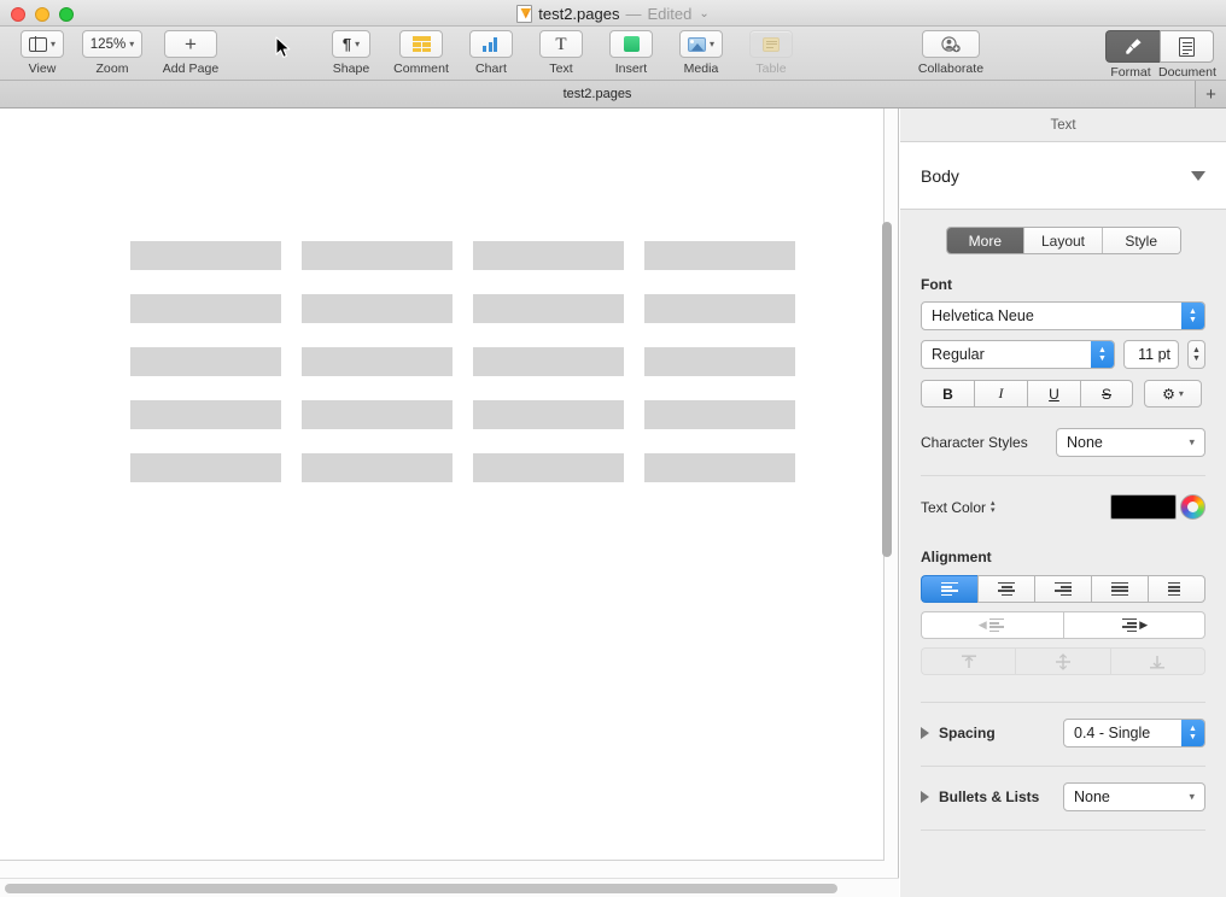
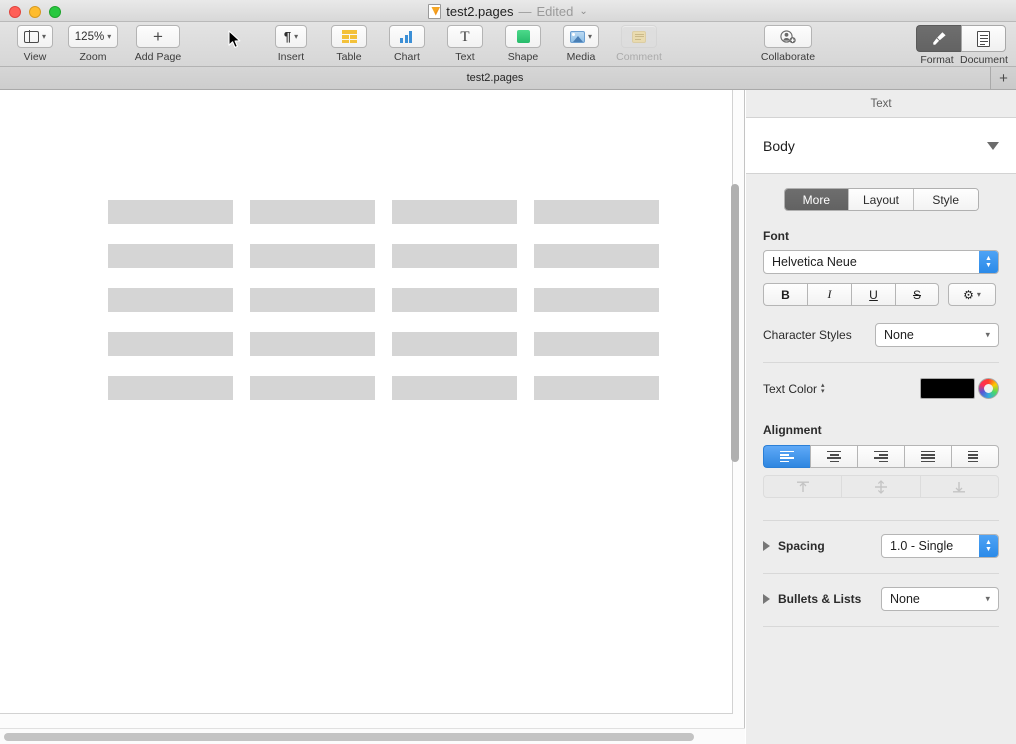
  test2.pages
  —
  Edited
  ⌄
  ▾
  View
  125%
  ▾
  Zoom
  +
  Add Page
  ¶
  ▾
- Shape
+ Insert
- Comment
+ Table
  Chart
  T
  Text
- Insert
+ Shape
  ▾
  Media
- Table
+ Comment
  Collaborate
  Format
  Document
  test2.pages
  +
  Text
  Body
  More
  Layout
  Style
  Font
  Helvetica Neue
- Regular
- 11 pt
  B
  I
  U
  S
  ⚙
  ▾
  Character Styles
  None
  ▾
  Text Color
  Alignment
- ◀
- ▶
  Spacing
- 0.4 - Single
+ 1.0 - Single
  Bullets & Lists
  None
  ▾
